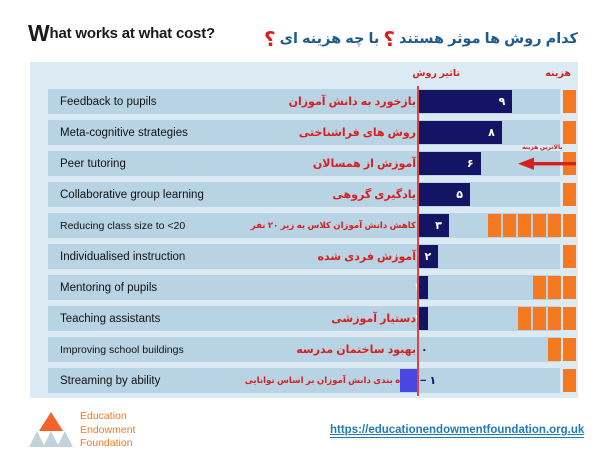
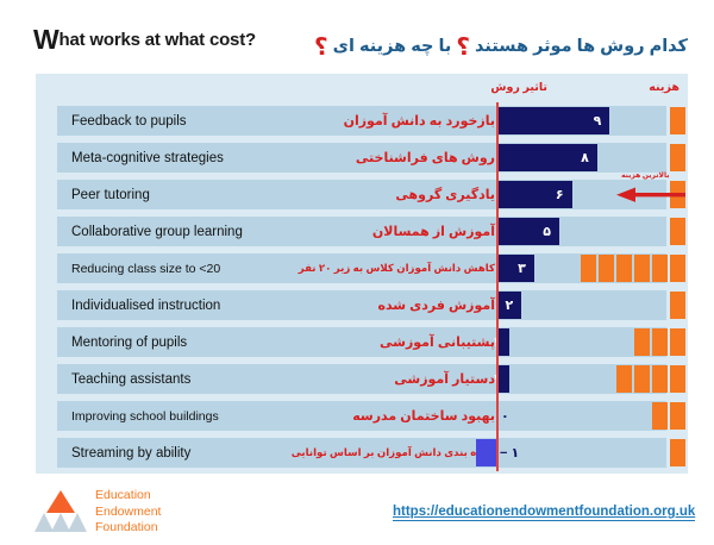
  What works at what cost?
  کدام روش ها موثر هستند ؟ با چه هزینه ای ؟
  تاثیر روش
  هزینه
  Feedback to pupils
  بازخورد به دانش آموزان
  ۹
  Meta-cognitive strategies
  روش های فراشناختی
  ۸
  Peer tutoring
- آموزش از همسالان
+ یادگیری گروهی
  ۶
  Collaborative group learning
- یادگیری گروهی
+ آموزش از همسالان
  ۵
  Reducing class size to <20
  کاهش دانش آموزان کلاس به زیر ۲۰ نفر
  ۳
  Individualised instruction
  آموزش فردی شده
  ۲
  Mentoring of pupils
+ پشتیبانی آموزشی
  Teaching assistants
  دستیار آموزشی
  Improving school buildings
  بهبود ساختمان مدرسه
  ۰
  Streaming by ability
  ه بندی دانش آموزان بر اساس توانایی
  − ۱
  Education
  Endowment
  Foundation
  https://educationendowmentfoundation.org.uk
